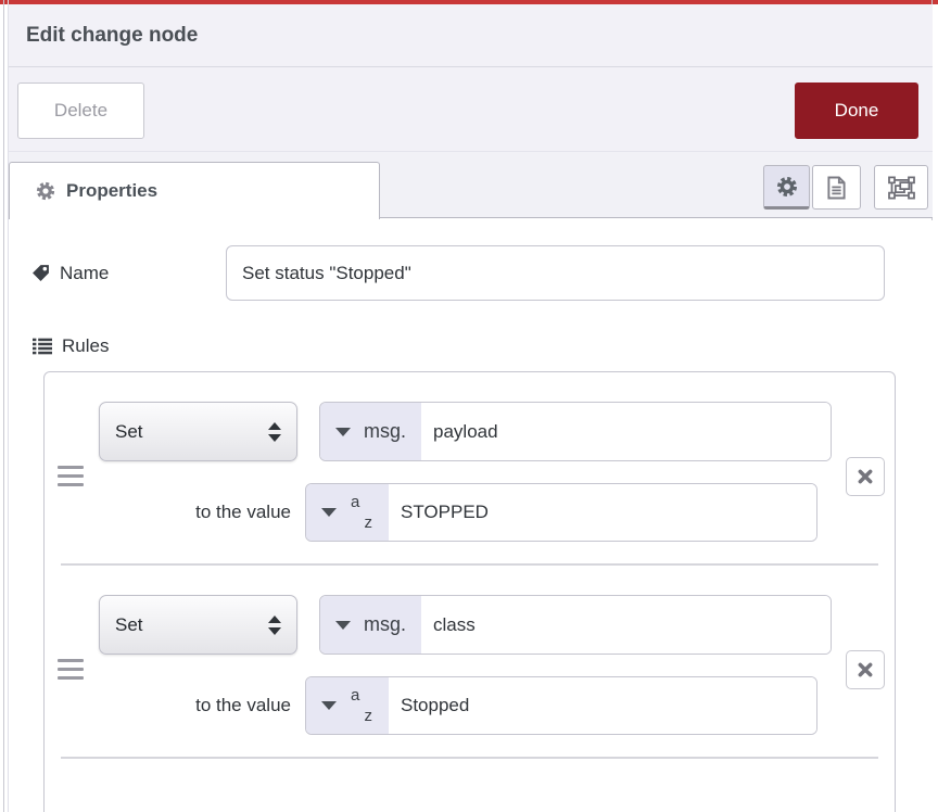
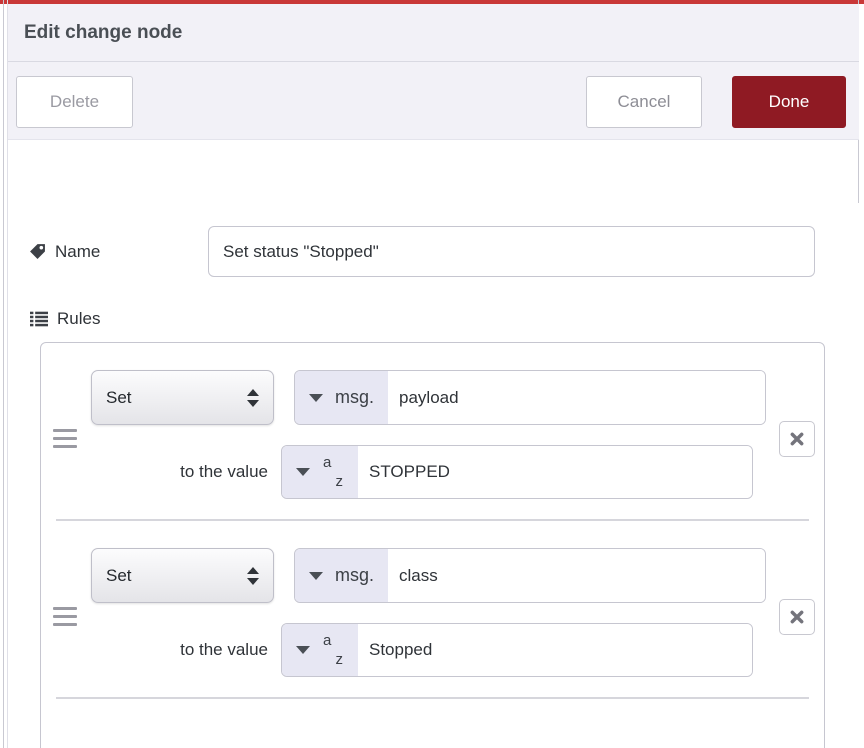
  Edit change node
  Delete
+ Cancel
  Done
- Properties
  Name
  Set status "Stopped"
  Rules
  Set
  msg.
  payload
  to the value
  a
  z
  STOPPED
  Set
  msg.
  class
  to the value
  a
  z
  Stopped
